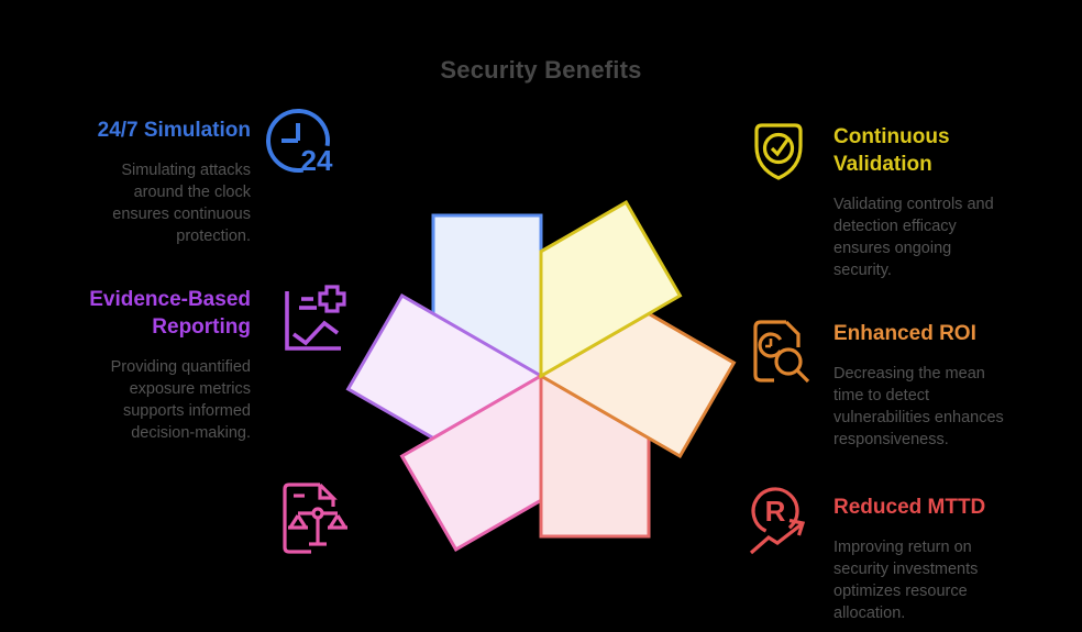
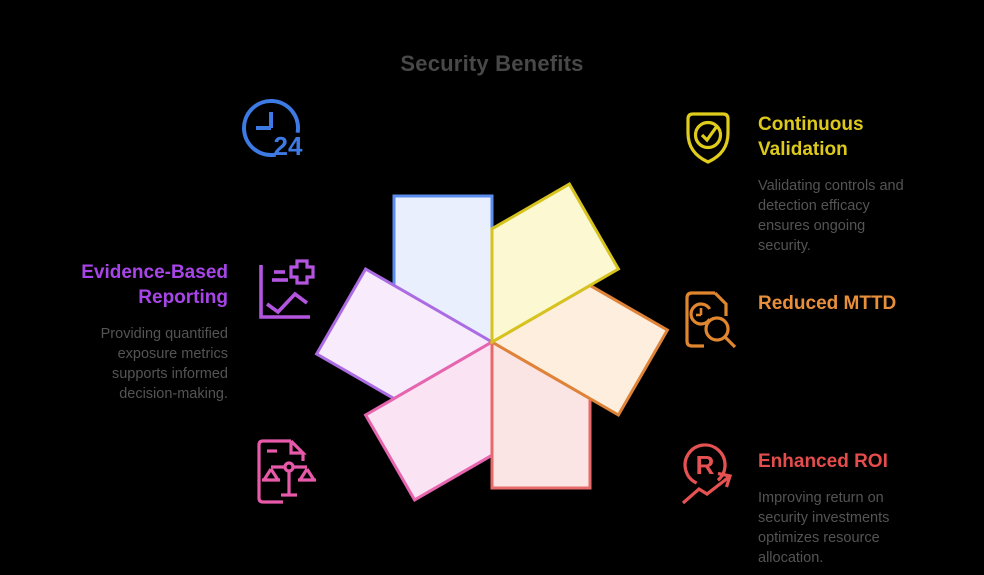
  Security Benefits
- 24/7 Simulation
- Simulating attacks
- around the clock
- ensures continuous
- protection.
  Evidence-Based
  Reporting
  Providing quantified
  exposure metrics
  supports informed
  decision-making.
  Continuous
  Validation
  Validating controls and
  detection efficacy
  ensures ongoing
  security.
- Enhanced ROI
+ Reduced MTTD
- Decreasing the mean
- time to detect
- vulnerabilities enhances
- responsiveness.
- Reduced MTTD
+ Enhanced ROI
  Improving return on
  security investments
  optimizes resource
  allocation.
  24
  R
